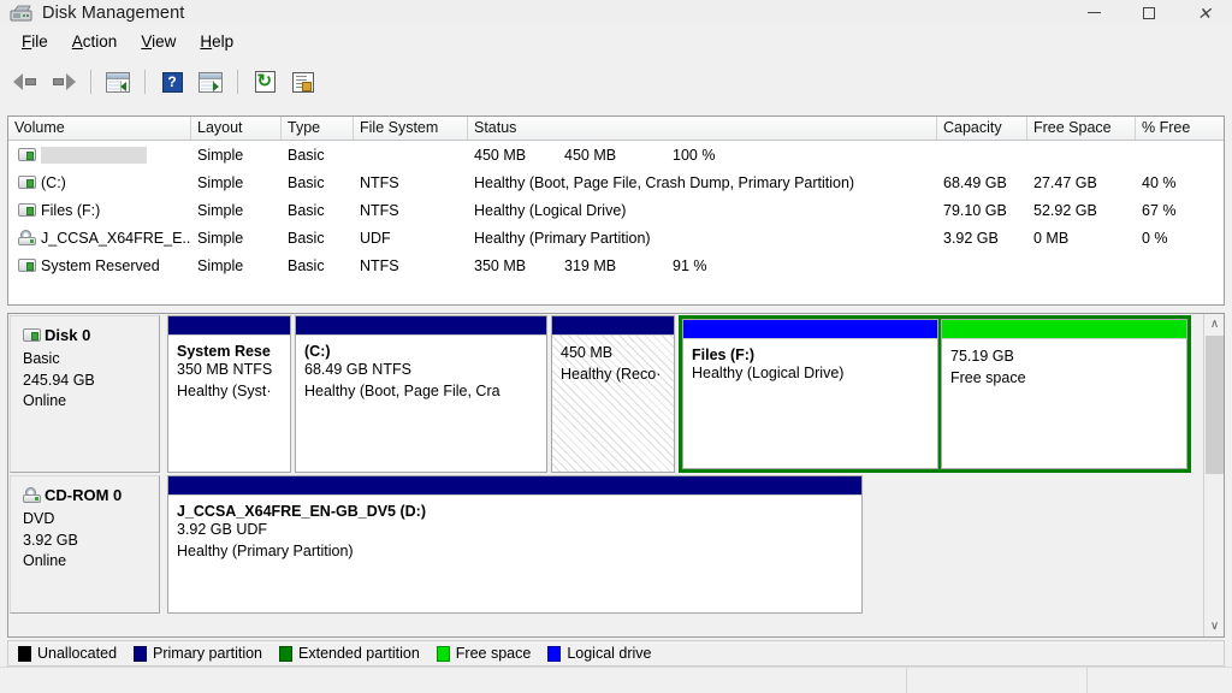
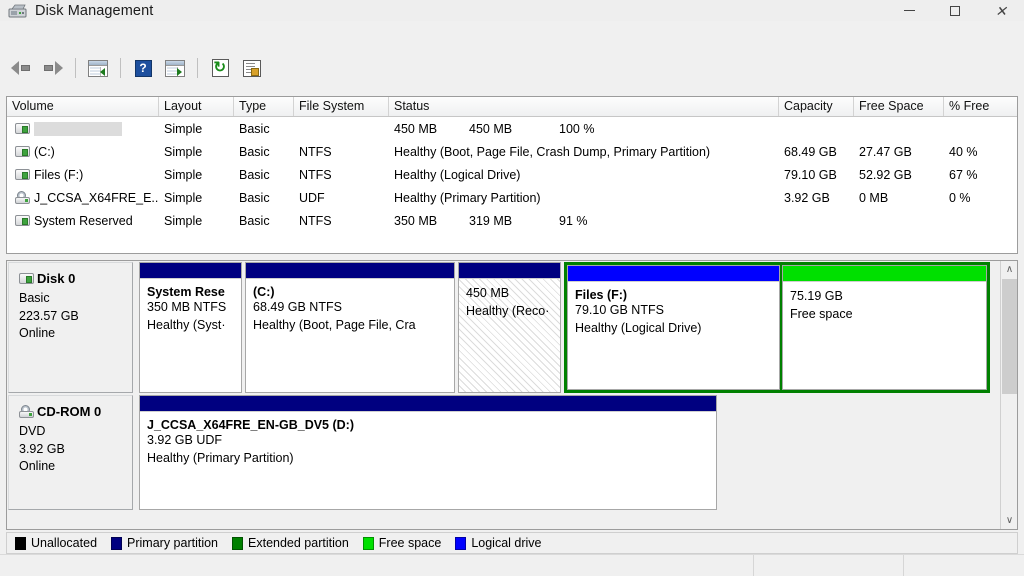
  Disk Management
  ✕
- File
- Action
- View
- Help
  ?
  Volume
  Layout
  Type
  File System
  Status
  Capacity
  Free Space
  % Free
  Simple
  Basic
  450 MB
  450 MB
  100 %
  (C:)
  Simple
  Basic
  NTFS
  Healthy (Boot, Page File, Crash Dump, Primary Partition)
  68.49 GB
  27.47 GB
  40 %
  Files (F:)
  Simple
  Basic
  NTFS
  Healthy (Logical Drive)
  79.10 GB
  52.92 GB
  67 %
  J_CCSA_X64FRE_E..
  Simple
  Basic
  UDF
  Healthy (Primary Partition)
  3.92 GB
  0 MB
  0 %
  System Reserved
  Simple
  Basic
  NTFS
  350 MB
  319 MB
  91 %
  Disk 0
  Basic
- 245.94 GB
+ 223.57 GB
  Online
  System Rese
  350 MB NTFS
  Healthy (Syst·
  (C:)
  68.49 GB NTFS
  Healthy (Boot, Page File, Cra
  450 MB
  Healthy (Reco·
  Files (F:)
+ 79.10 GB NTFS
  Healthy (Logical Drive)
  75.19 GB
  Free space
  CD-ROM 0
  DVD
  3.92 GB
  Online
  J_CCSA_X64FRE_EN-GB_DV5 (D:)
  3.92 GB UDF
  Healthy (Primary Partition)
  ∧
  ∨
  Unallocated
  Primary partition
  Extended partition
  Free space
  Logical drive
